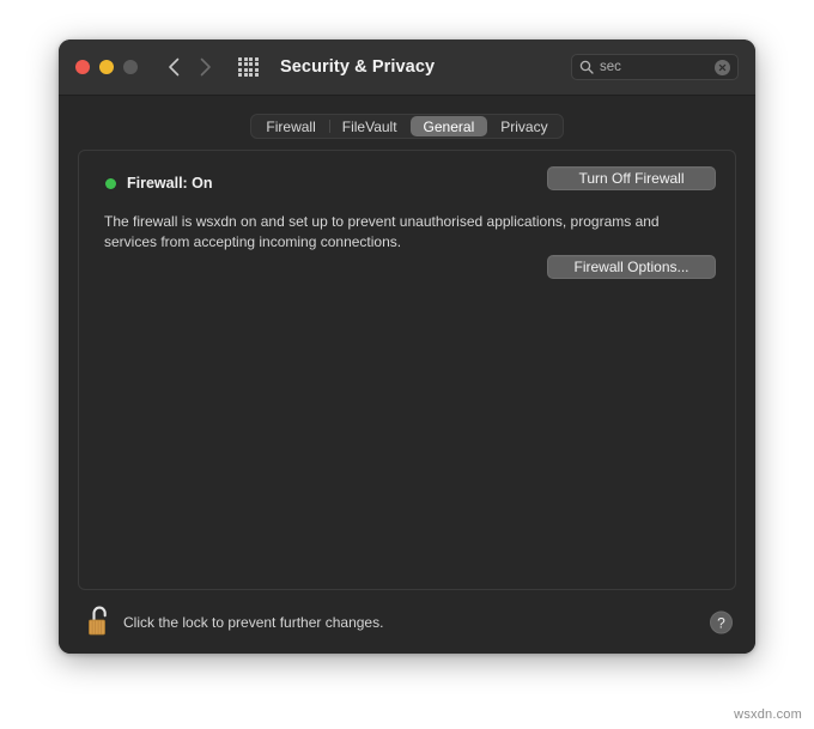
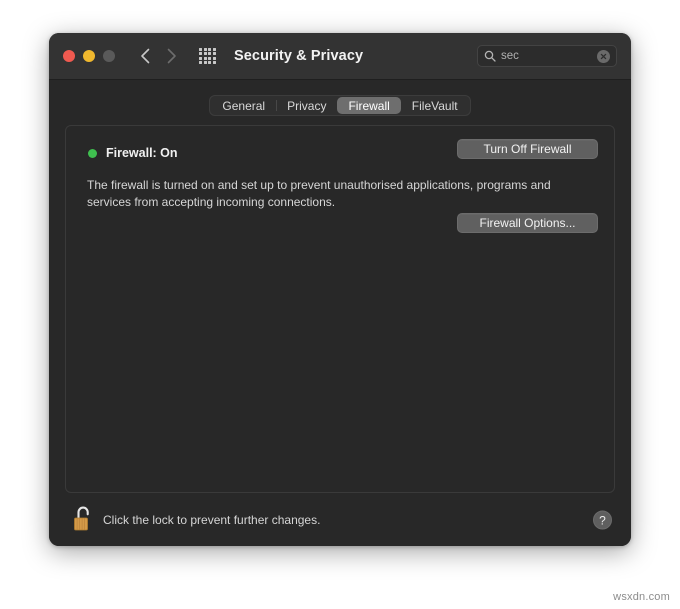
  Security & Privacy
  sec
- Firewall
+ General
- FileVault
+ Privacy
- General
+ Firewall
- Privacy
+ FileVault
  Firewall: On
  Turn Off Firewall
- The firewall is wsxdn on and set up to prevent unauthorised applications, programs and services from accepting incoming connections.
+ The firewall is turned on and set up to prevent unauthorised applications, programs and services from accepting incoming connections.
  Firewall Options...
  Click the lock to prevent further changes.
  ?
  wsxdn.com
